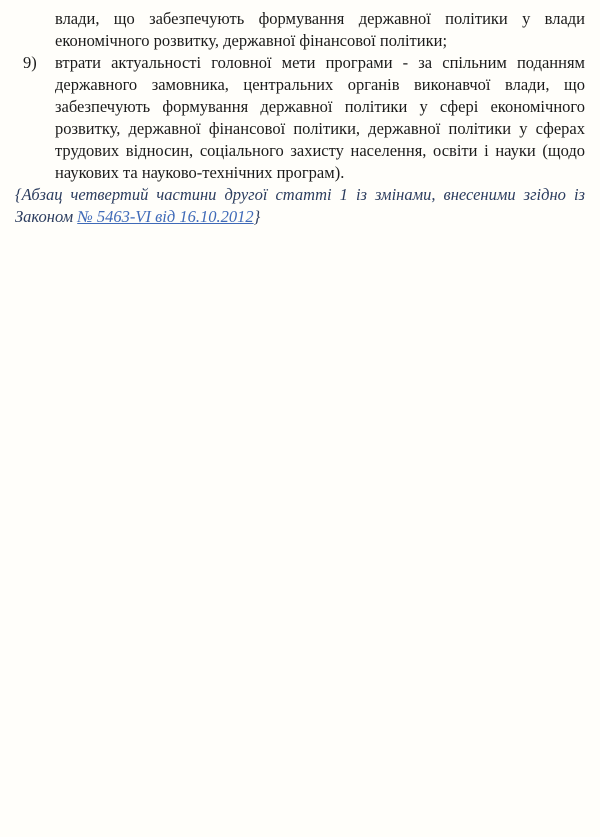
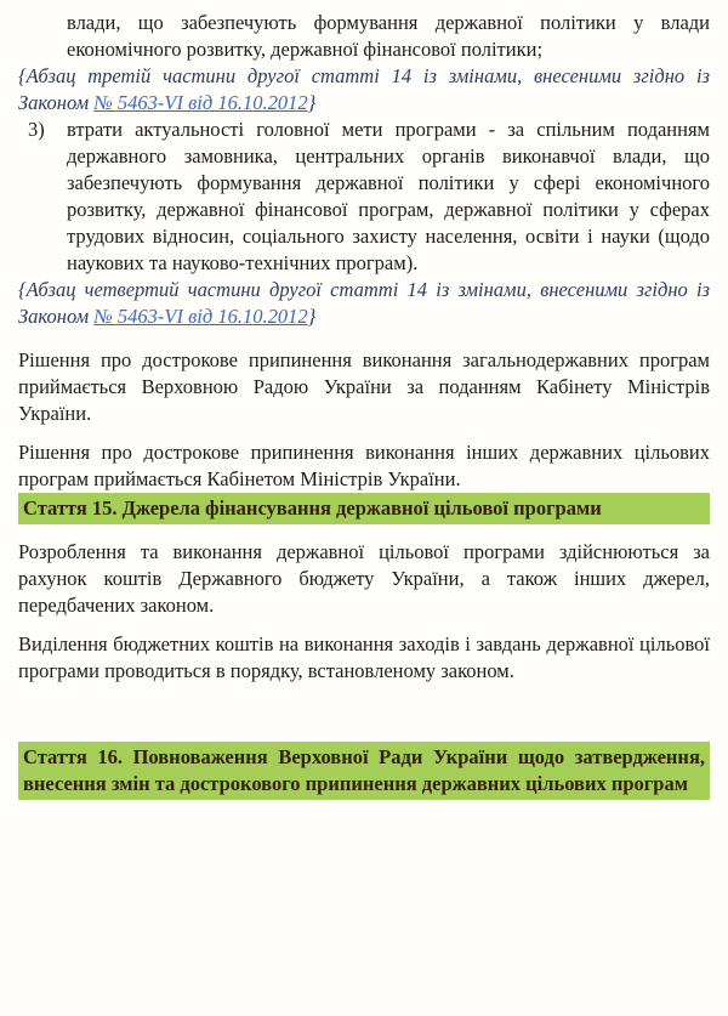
  влади, що забезпечують формування державної політики у влади економічного розвитку, державної фінансової політики;
+ {Абзац третій частини другої статті 14 із змінами, внесеними згідно із Законом № 5463-VI від 16.10.2012}
- 9)
+ 3)
- втрати актуальності головної мети програми - за спільним поданням державного замовника, центральних органів виконавчої влади, що забезпечують формування державної політики у сфері економічного розвитку, державної фінансової політики, державної політики у сферах трудових відносин, соціального захисту населення, освіти і науки (щодо наукових та науково-технічних програм).
+ втрати актуальності головної мети програми - за спільним поданням державного замовника, центральних органів виконавчої влади, що забезпечують формування державної політики у сфері економічного розвитку, державної фінансової програм, державної політики у сферах трудових відносин, соціального захисту населення, освіти і науки (щодо наукових та науково-технічних програм).
- {Абзац четвертий частини другої статті 1 із змінами, внесеними згідно із Законом № 5463-VI від 16.10.2012}
+ {Абзац четвертий частини другої статті 14 із змінами, внесеними згідно із Законом № 5463-VI від 16.10.2012}
+ Рішення про дострокове припинення виконання загальнодержавних програм приймається Верховною Радою України за поданням Кабінету Міністрів України.
+ Рішення про дострокове припинення виконання інших державних цільових програм приймається Кабінетом Міністрів України.
+ Стаття 15. Джерела фінансування державної цільової програми
+ Розроблення та виконання державної цільової програми здійснюються за рахунок коштів Державного бюджету України, а також інших джерел, передбачених законом.
+ Виділення бюджетних коштів на виконання заходів і завдань державної цільової програми проводиться в порядку, встановленому законом.
+ Стаття 16. Повноваження Верховної Ради України щодо затвердження, внесення змін та дострокового припинення державних цільових програм
